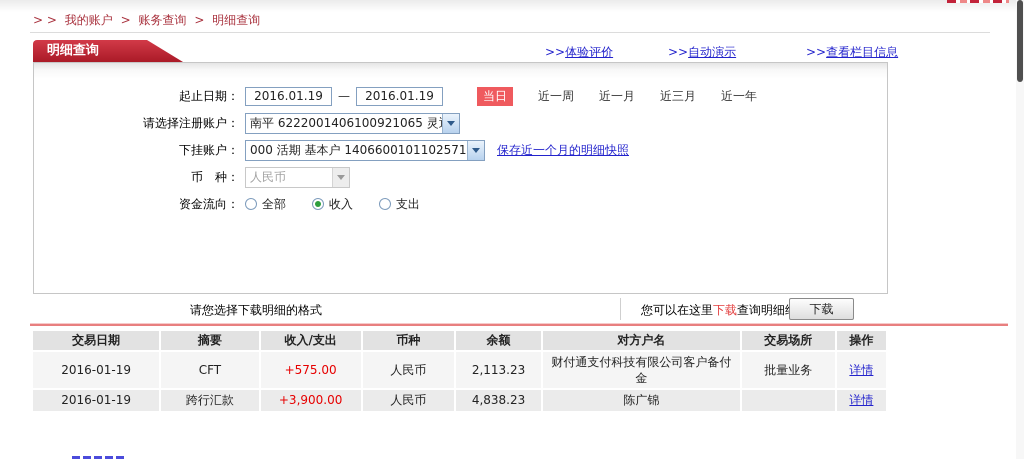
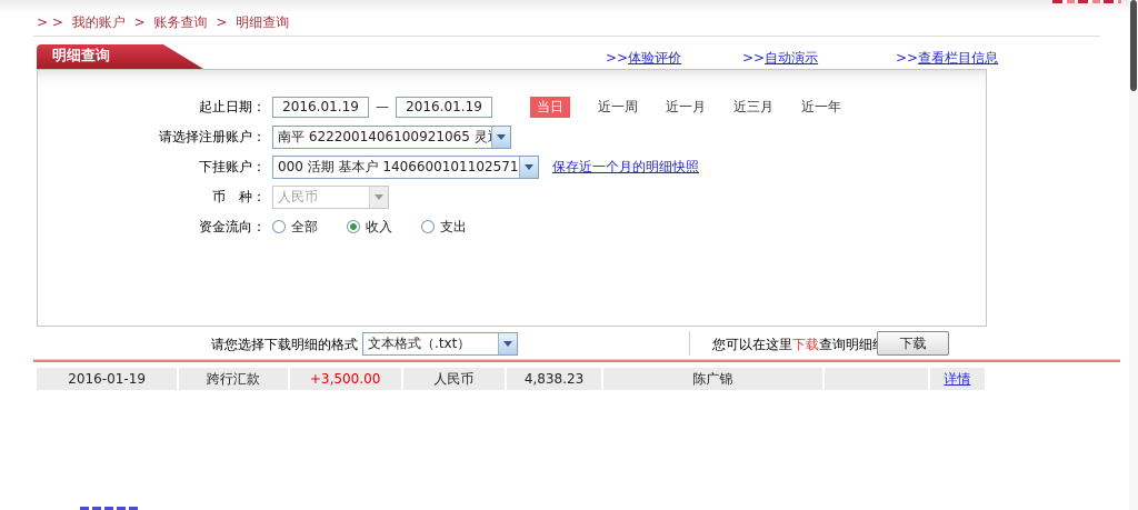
  > > 我的账户 > 账务查询 > 明细查询
  明细查询
  >>体验评价
  >>自动演示
  >>查看栏目信息
  起止日期：
  2016.01.19
  —
  2016.01.19
  当日
  近一周
  近一月
  近三月
  近一年
  请选择注册账户：
  南平 6222001406100921065 灵
  下挂账户：
  000 活期 基本户 1406600101102571
  保存近一个月的明细快照
  币 种：
  人民币
  资金流向：
  全部
  收入
  支出
  请您选择下载明细的格式
+ 文本格式（.txt）
  您可以在这里下载查询明细
  下载
- 交易日期	摘要	收入/支出	币种	余额	对方户名	交易场所	操作
- 2016-01-19	CFT	+575.00	人民币	2,113.23	财付通支付科技有限公司客户备付金	批量业务	详情
- 2016-01-19	跨行汇款	+3,900.00	人民币	4,838.23	陈广锦		详情
+ 2016-01-19	跨行汇款	+3,500.00	人民币	4,838.23	陈广锦		详情
